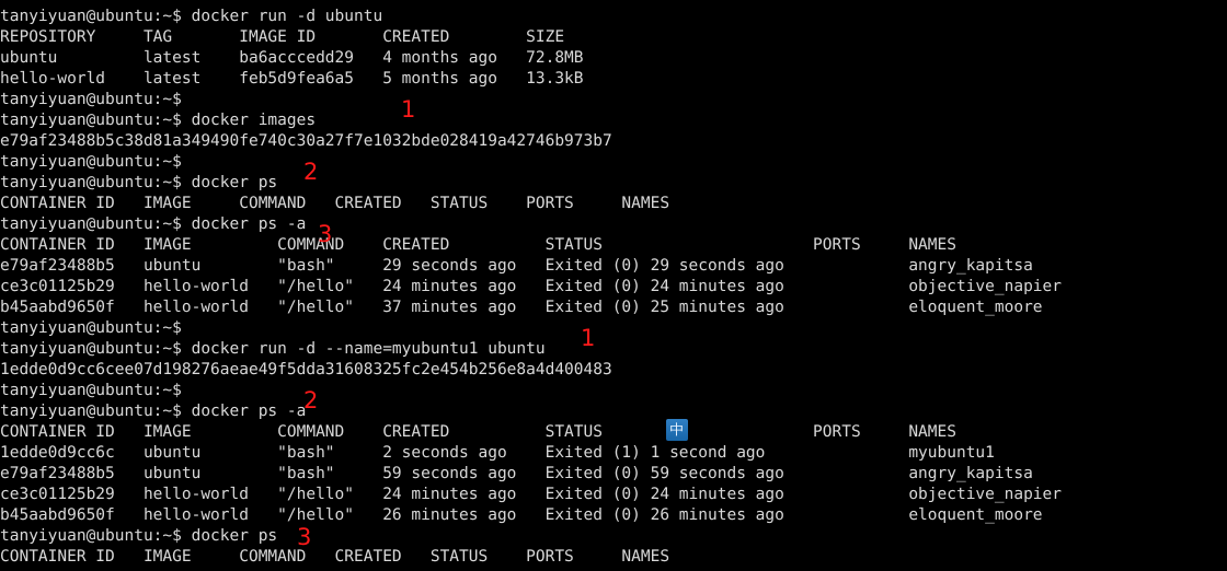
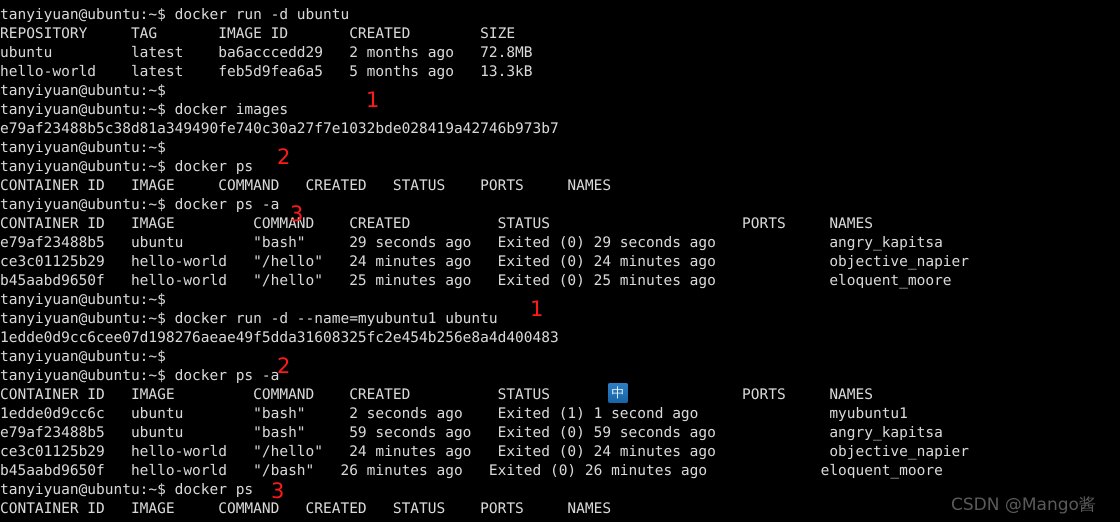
  tanyiyuan@ubuntu:~$ docker run -d ubuntu
  REPOSITORY TAG IMAGE ID CREATED SIZE
- ubuntu latest ba6acccedd29 4 months ago 72.8MB
+ ubuntu latest ba6acccedd29 2 months ago 72.8MB
  hello-world latest feb5d9fea6a5 5 months ago 13.3kB
  tanyiyuan@ubuntu:~$
  tanyiyuan@ubuntu:~$ docker images
  e79af23488b5c38d81a349490fe740c30a27f7e1032bde028419a42746b973b7
  tanyiyuan@ubuntu:~$
  tanyiyuan@ubuntu:~$ docker ps
  CONTAINER ID IMAGE COMMAND CREATED STATUS PORTS NAMES
  tanyiyuan@ubuntu:~$ docker ps -a
  CONTAINER ID IMAGE COMMAND CREATED STATUS PORTS NAMES
  e79af23488b5 ubuntu "bash" 29 seconds ago Exited (0) 29 seconds ago angry_kapitsa
  ce3c01125b29 hello-world "/hello" 24 minutes ago Exited (0) 24 minutes ago objective_napier
- b45aabd9650f hello-world "/hello" 37 minutes ago Exited (0) 25 minutes ago eloquent_moore
+ b45aabd9650f hello-world "/hello" 25 minutes ago Exited (0) 25 minutes ago eloquent_moore
  tanyiyuan@ubuntu:~$
  tanyiyuan@ubuntu:~$ docker run -d --name=myubuntu1 ubuntu
  1edde0d9cc6cee07d198276aeae49f5dda31608325fc2e454b256e8a4d400483
  tanyiyuan@ubuntu:~$
  tanyiyuan@ubuntu:~$ docker ps -a
  CONTAINER ID IMAGE COMMAND CREATED STATUS PORTS NAMES
  1edde0d9cc6c ubuntu "bash" 2 seconds ago Exited (1) 1 second ago myubuntu1
  e79af23488b5 ubuntu "bash" 59 seconds ago Exited (0) 59 seconds ago angry_kapitsa
  ce3c01125b29 hello-world "/hello" 24 minutes ago Exited (0) 24 minutes ago objective_napier
- b45aabd9650f hello-world "/hello" 26 minutes ago Exited (0) 26 minutes ago eloquent_moore
+ b45aabd9650f hello-world "/bash" 26 minutes ago Exited (0) 26 minutes ago eloquent_moore
  tanyiyuan@ubuntu:~$ docker ps
  CONTAINER ID IMAGE COMMAND CREATED STATUS PORTS NAMES
  1
  2
  3
  1
  2
  3
  中
+ CSDN @Mango酱
